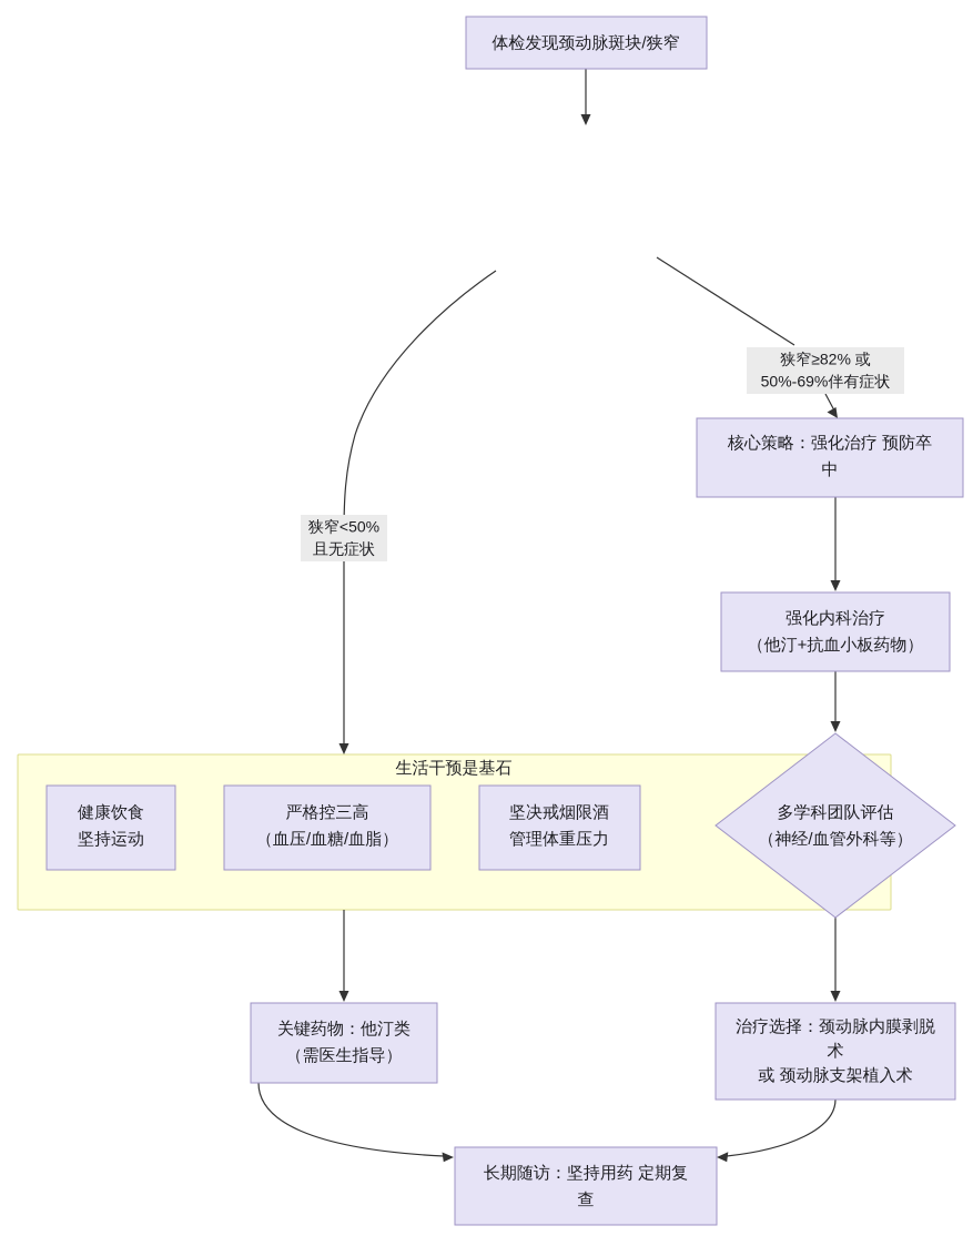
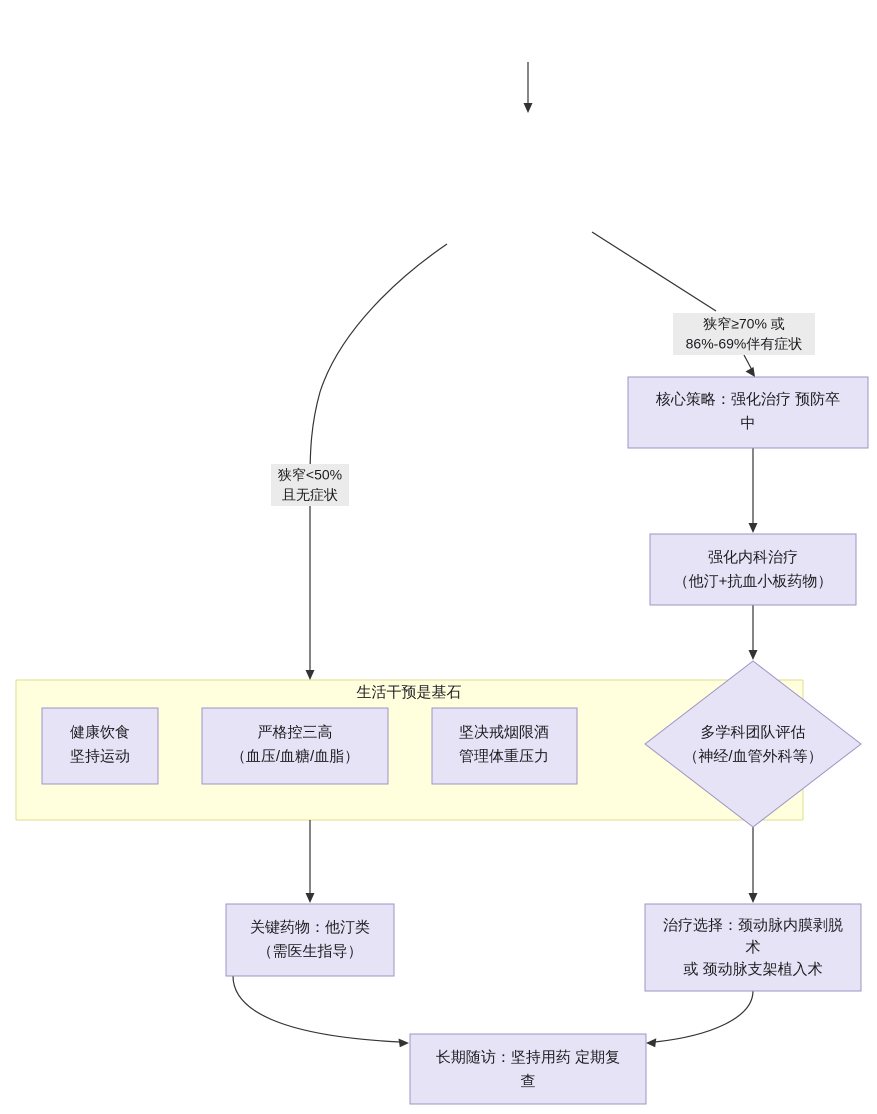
  生活干预是基石
- 体检发现颈动脉斑块/狭窄
- 狭窄≥82% 或
+ 狭窄≥70% 或
- 50%-69%伴有症状
+ 86%-69%伴有症状
  狭窄<50%
  且无症状
  核心策略：强化治疗 预防卒
  中
  强化内科治疗
  （他汀+抗血小板药物）
  多学科团队评估
  （神经/血管外科等）
  治疗选择：颈动脉内膜剥脱
  术
  或 颈动脉支架植入术
  健康饮食
  坚持运动
  严格控三高
  （血压/血糖/血脂）
  坚决戒烟限酒
  管理体重压力
  关键药物：他汀类
  （需医生指导）
  长期随访：坚持用药 定期复
  查
